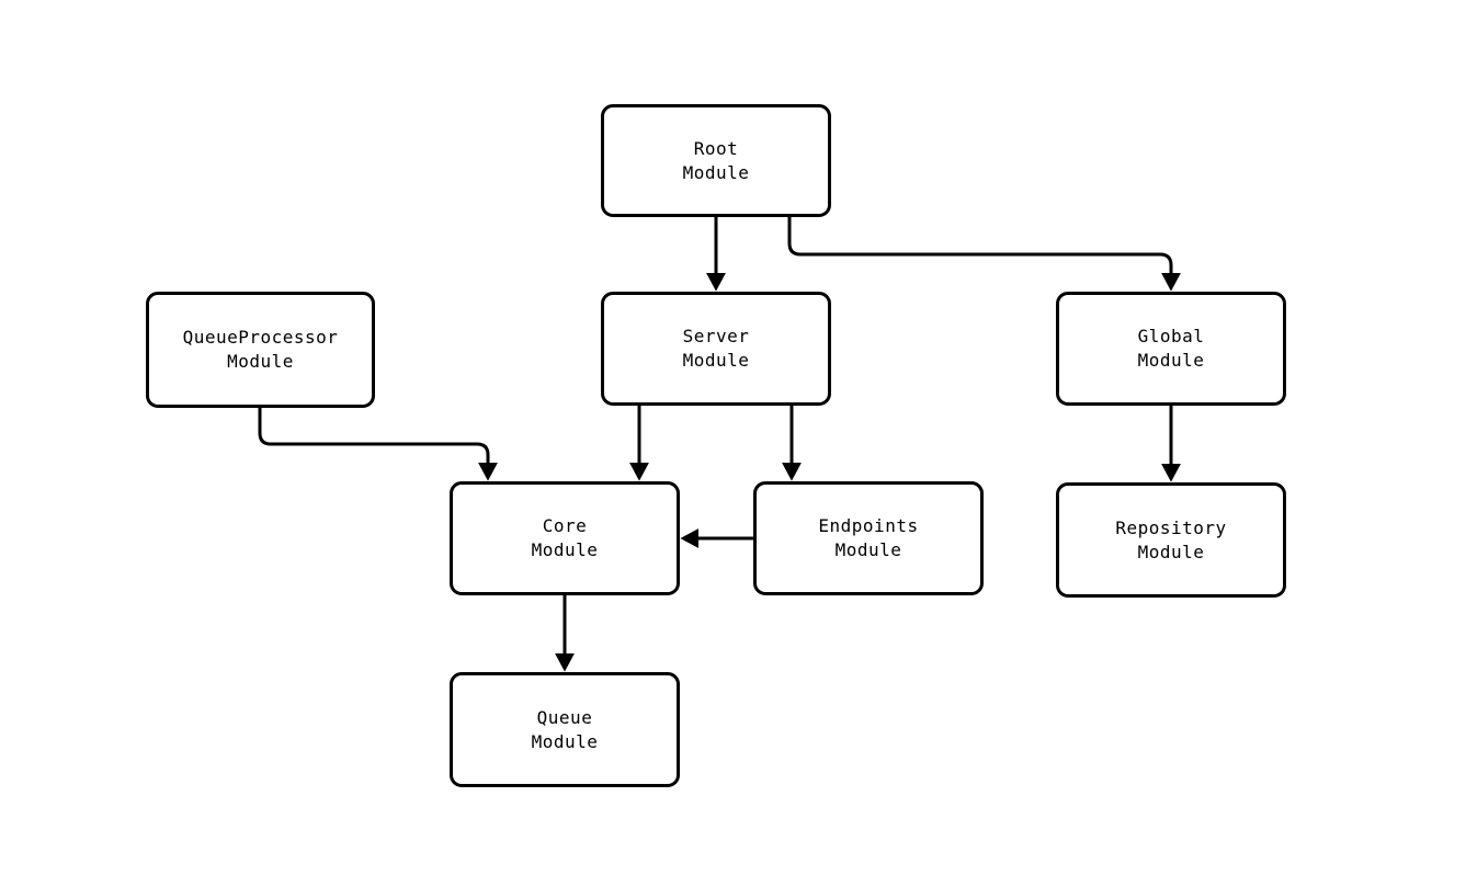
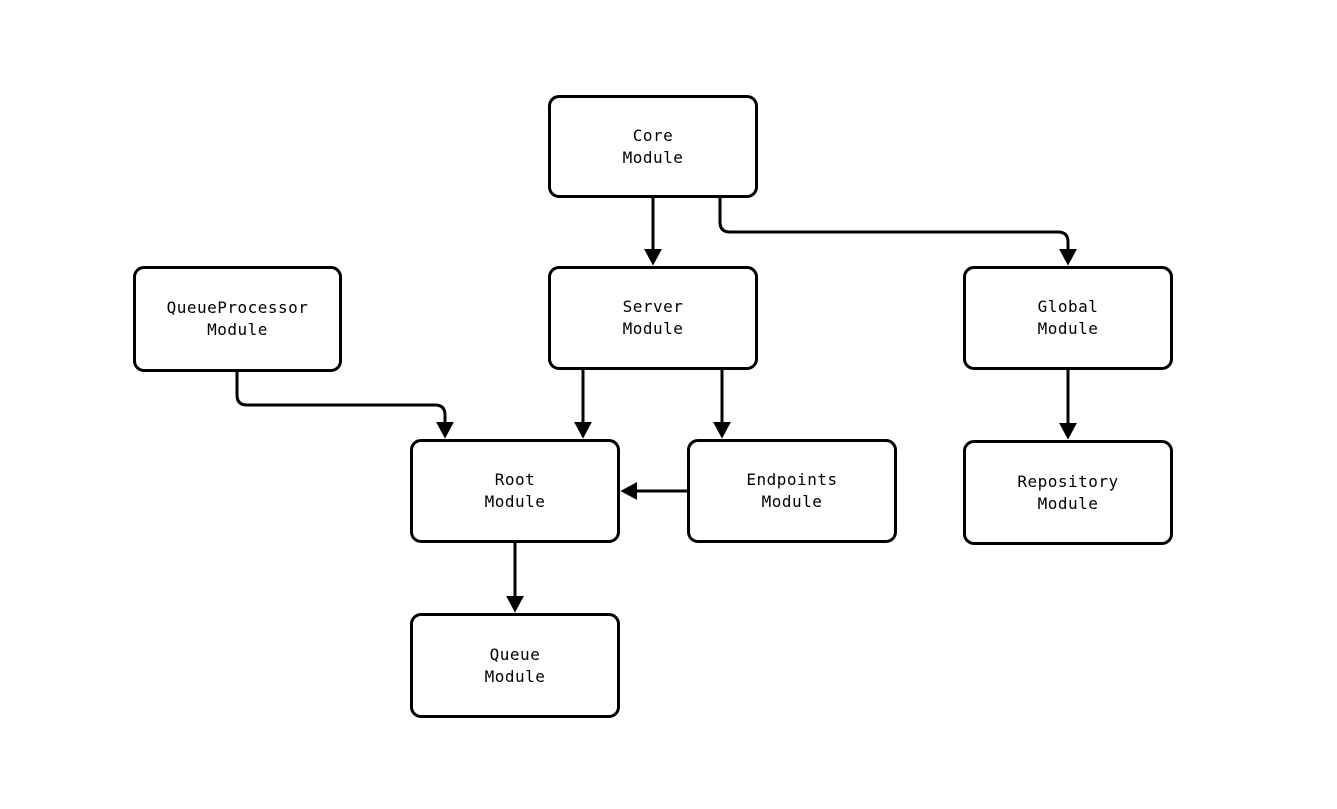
- Root
+ Core
  Module
  QueueProcessor
  Module
  Server
  Module
  Global
  Module
- Core
+ Root
  Module
  Endpoints
  Module
  Repository
  Module
  Queue
  Module
